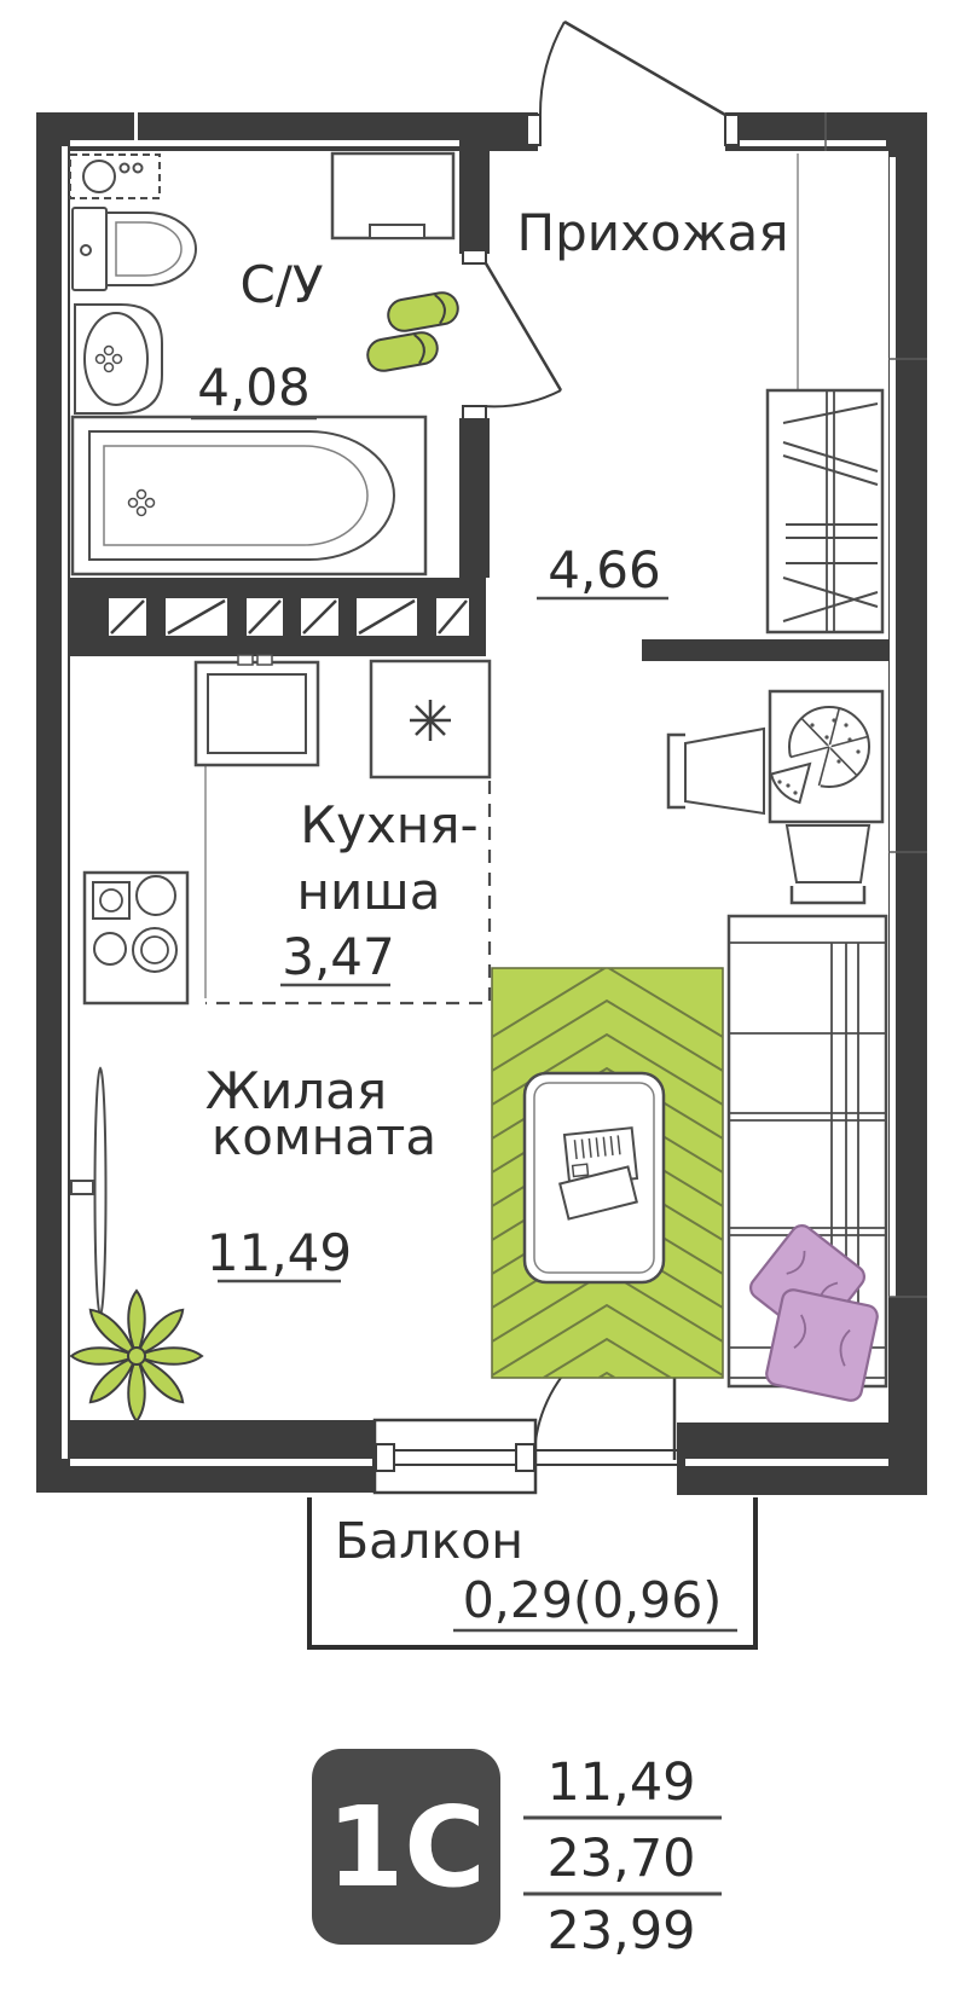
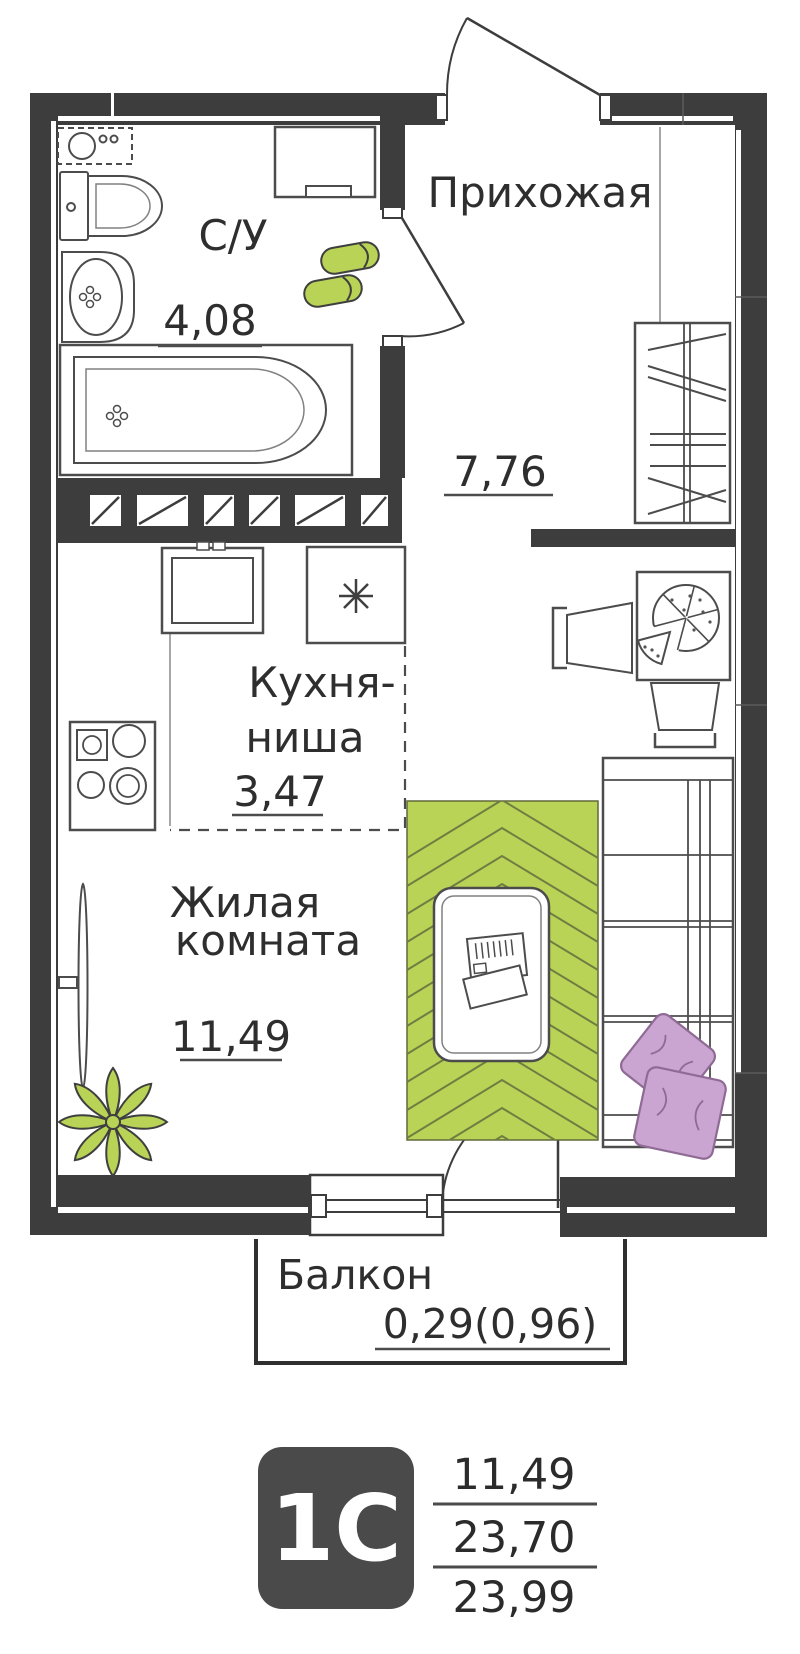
  Прихожая
- 4,66
+ 7,76
  С/У
  4,08
  Кухня-
  ниша
  3,47
  Жилая
  комната
  11,49
  Балкон
  0,29(0,96)
  1С
  11,49
  23,70
  23,99
